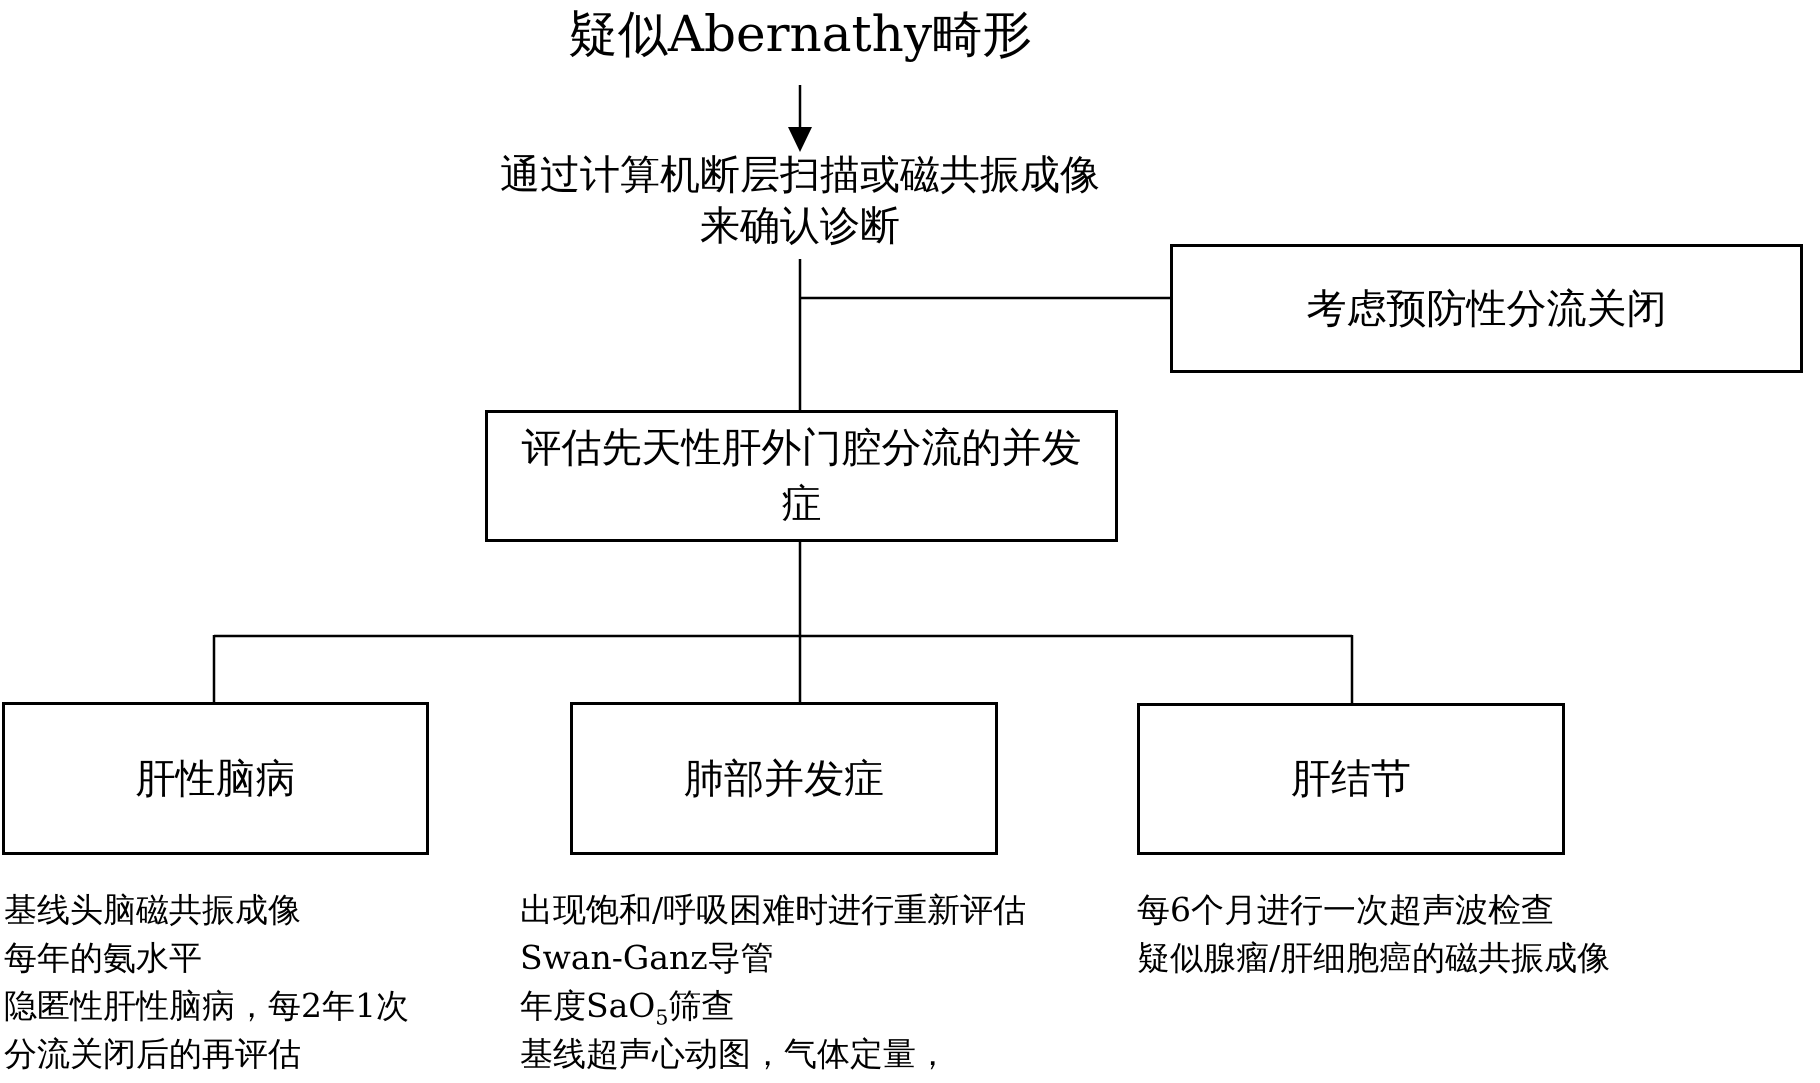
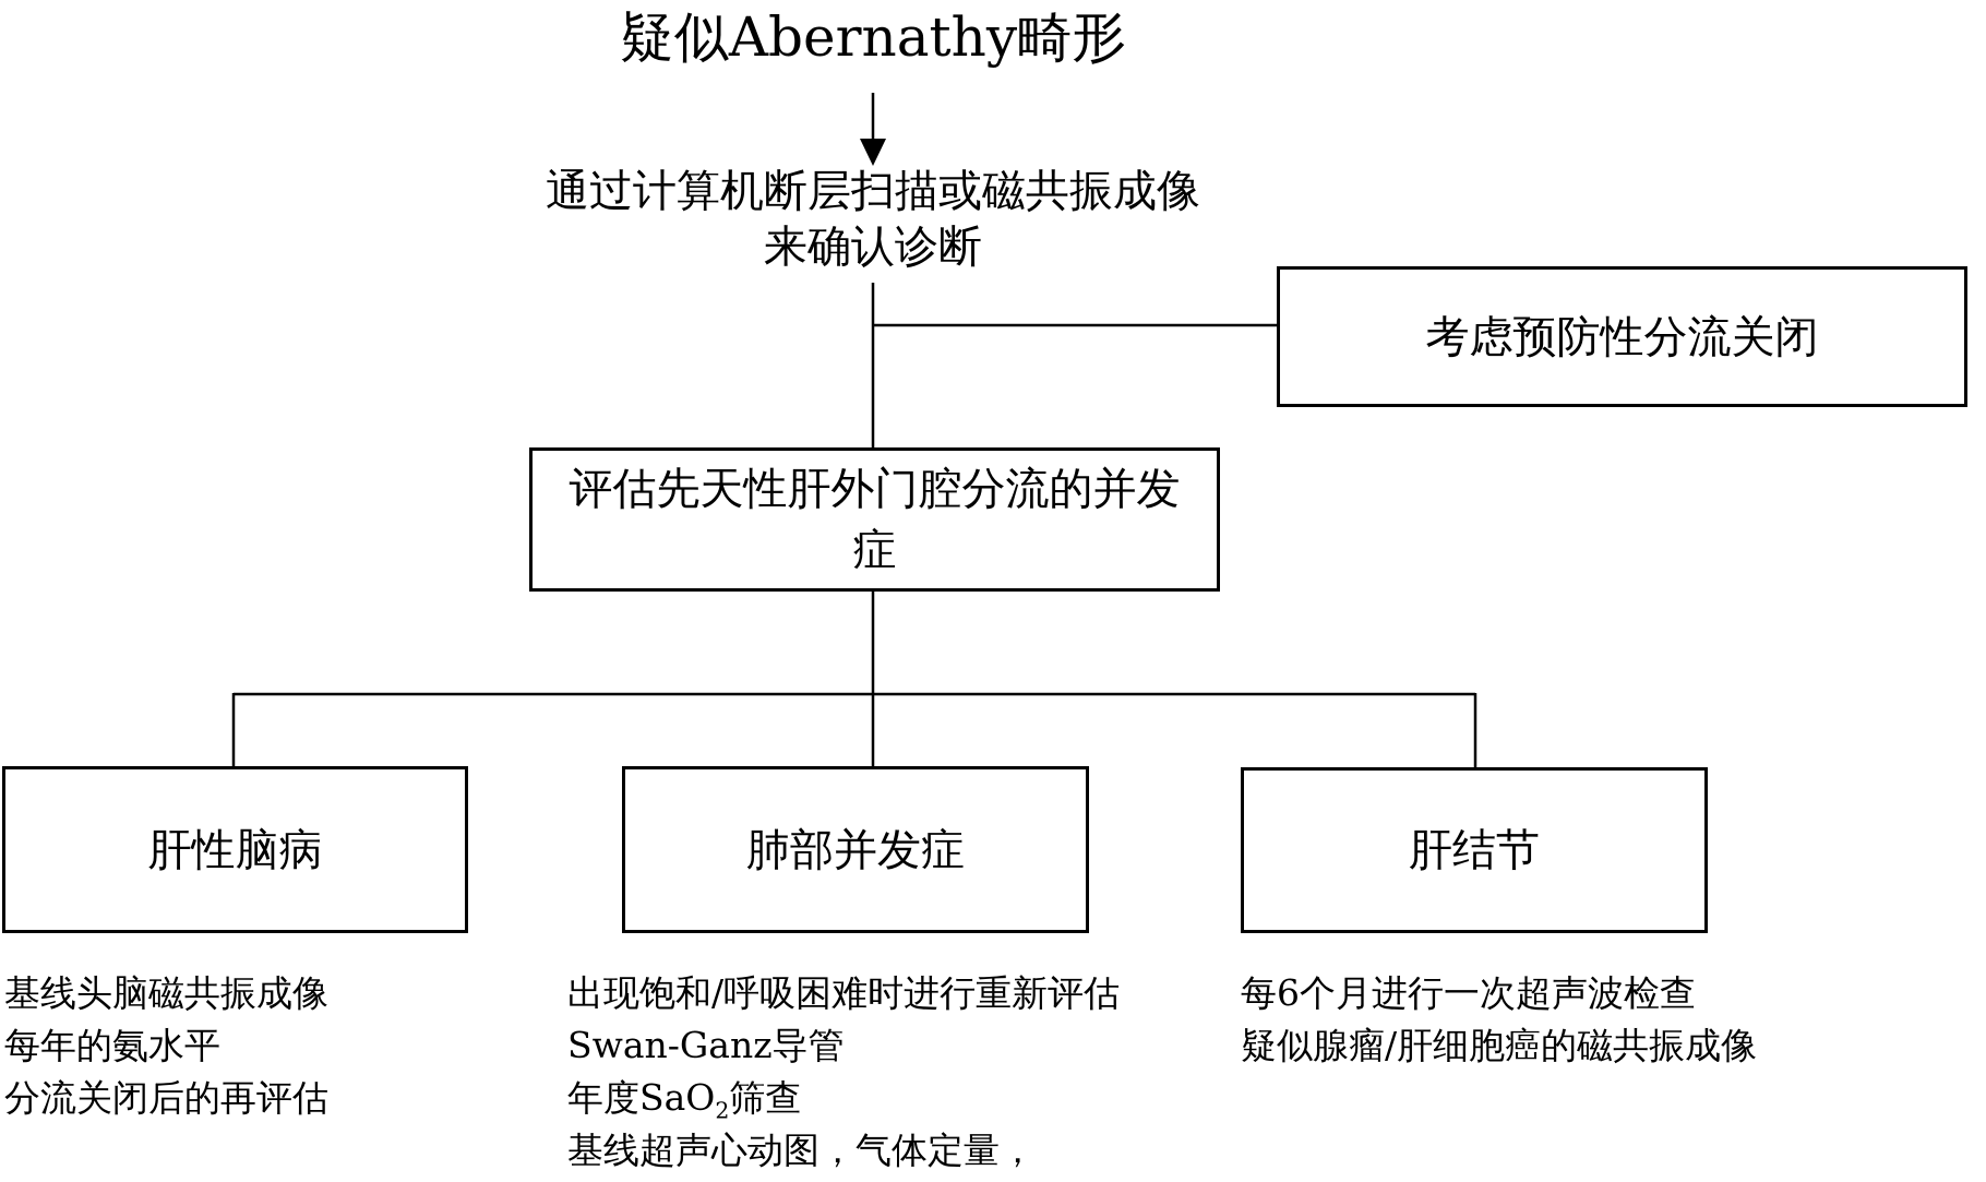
  疑似Abernathy畸形
  通过计算机断层扫描或磁共振成像
  来确认诊断
  考虑预防性分流关闭
  评估先天性肝外门腔分流的并发症
  肝性脑病
  肺部并发症
  肝结节
  基线头脑磁共振成像
  每年的氨水平
- 隐匿性肝性脑病，每2年1次
  分流关闭后的再评估
  出现饱和/呼吸困难时进行重新评估
  Swan-Ganz导管
- 年度SaO5筛查
+ 年度SaO2筛查
  基线超声心动图，气体定量，
  每6个月进行一次超声波检查
  疑似腺瘤/肝细胞癌的磁共振成像
